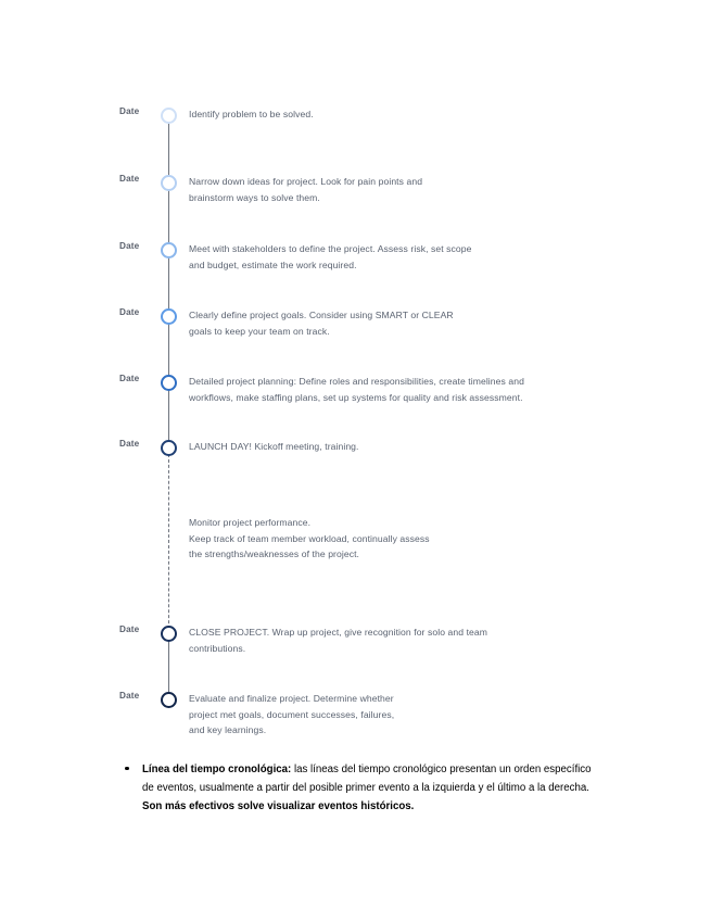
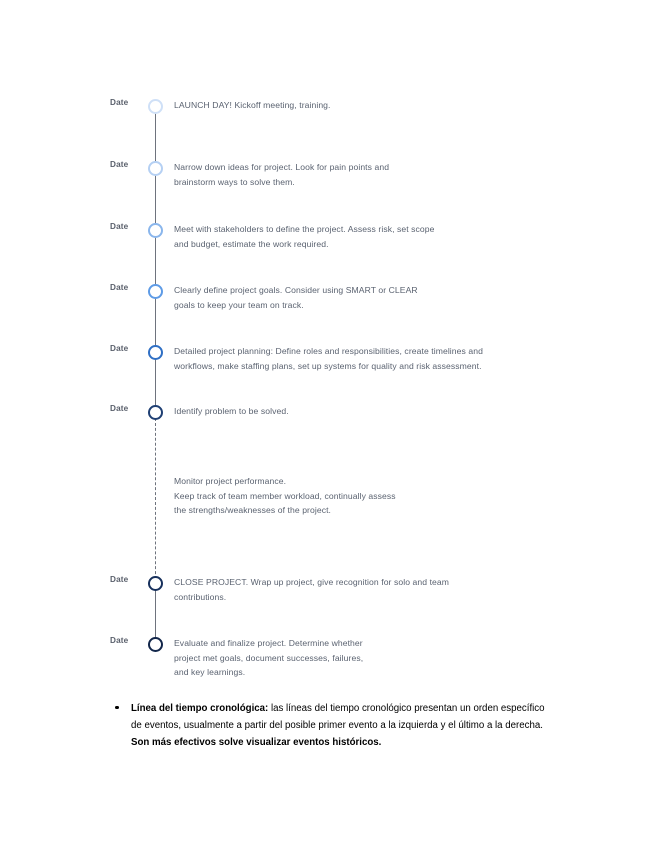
  Date
- Identify problem to be solved.
+ LAUNCH DAY! Kickoff meeting, training.
  Date
  Narrow down ideas for project. Look for pain points and
  brainstorm ways to solve them.
  Date
  Meet with stakeholders to define the project. Assess risk, set scope
  and budget, estimate the work required.
  Date
  Clearly define project goals. Consider using SMART or CLEAR
  goals to keep your team on track.
  Date
  Detailed project planning: Define roles and responsibilities, create timelines and
  workflows, make staffing plans, set up systems for quality and risk assessment.
  Date
- LAUNCH DAY! Kickoff meeting, training.
+ Identify problem to be solved.
  Monitor project performance.
  Keep track of team member workload, continually assess
  the strengths/weaknesses of the project.
  Date
  CLOSE PROJECT. Wrap up project, give recognition for solo and team
  contributions.
  Date
  Evaluate and finalize project. Determine whether
  project met goals, document successes, failures,
  and key learnings.
  Línea del tiempo cronológica: las líneas del tiempo cronológico presentan un orden específico de eventos, usualmente a partir del posible primer evento a la izquierda y el último a la derecha. Son más efectivos solve visualizar eventos históricos.
